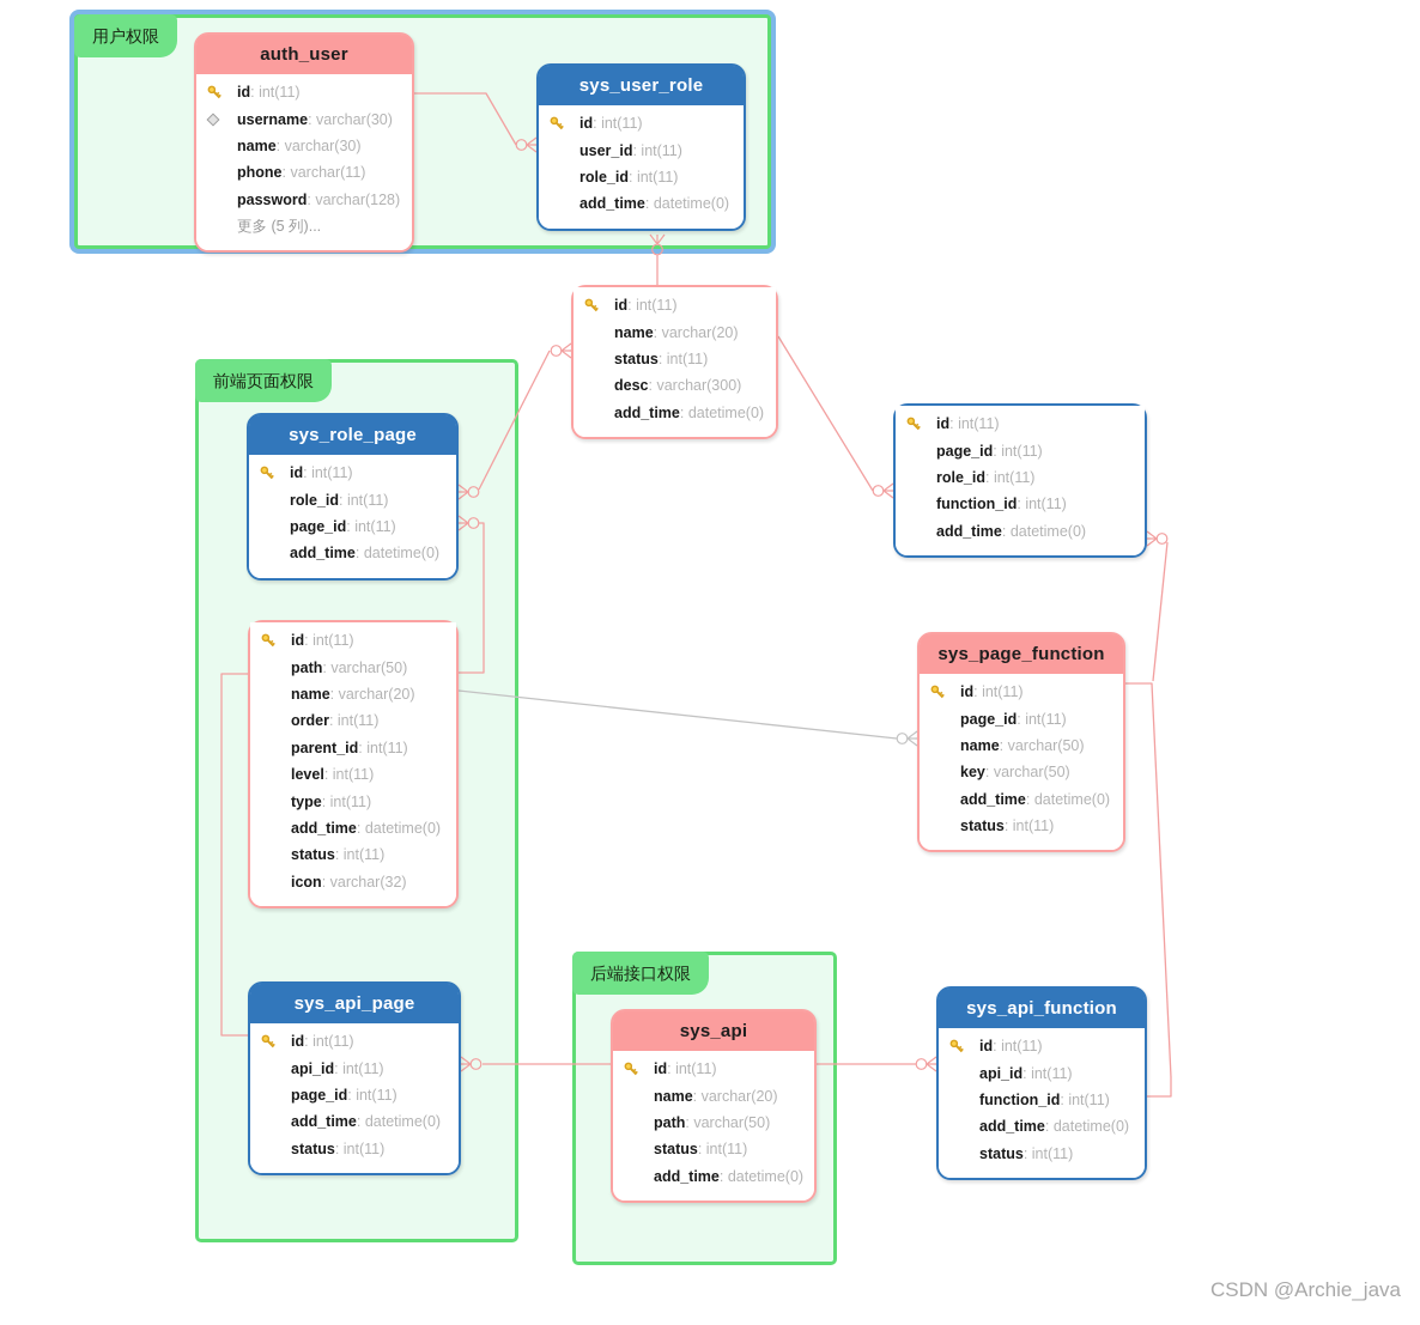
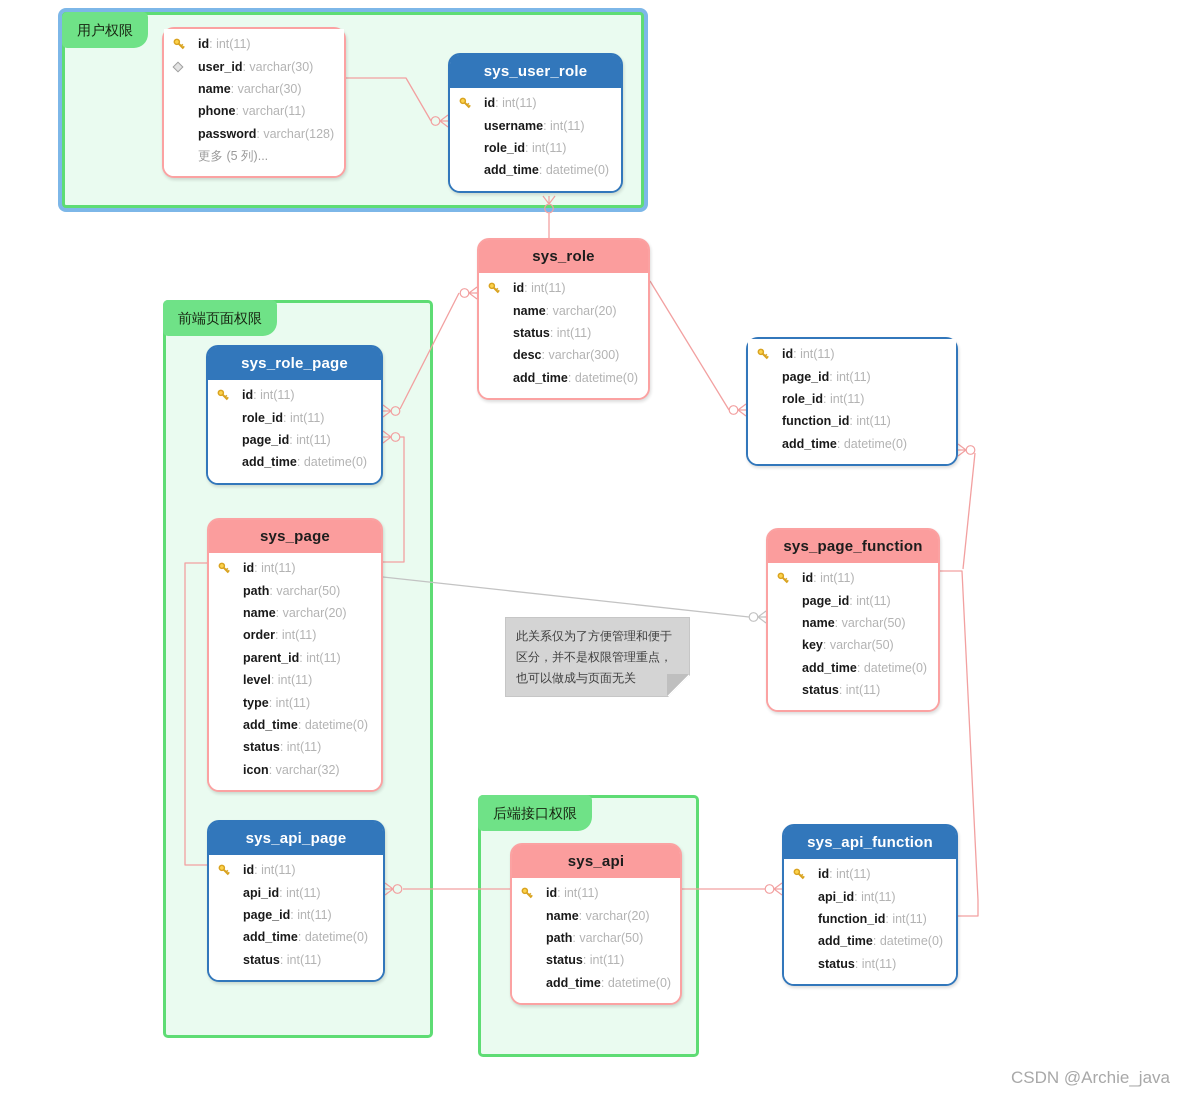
  用户权限
  前端页面权限
  后端接口权限
- auth_user
  id
  int(11)
- username
+ user_id
  varchar(30)
  name
  varchar(30)
  phone
  varchar(11)
  password
  varchar(128)
  更多 (5 列)...
  sys_user_role
  id
  int(11)
- user_id
+ username
  int(11)
  role_id
  int(11)
  add_time
  datetime(0)
+ sys_role
  id
  int(11)
  name
  varchar(20)
  status
  int(11)
  desc
  varchar(300)
  add_time
  datetime(0)
  sys_role_page
  id
  int(11)
  role_id
  int(11)
  page_id
  int(11)
  add_time
  datetime(0)
+ sys_page
  id
  int(11)
  path
  varchar(50)
  name
  varchar(20)
  order
  int(11)
  parent_id
  int(11)
  level
  int(11)
  type
  int(11)
  add_time
  datetime(0)
  status
  int(11)
  icon
  varchar(32)
  sys_api_page
  id
  int(11)
  api_id
  int(11)
  page_id
  int(11)
  add_time
  datetime(0)
  status
  int(11)
  id
  int(11)
  page_id
  int(11)
  role_id
  int(11)
  function_id
  int(11)
  add_time
  datetime(0)
  sys_page_function
  id
  int(11)
  page_id
  int(11)
  name
  varchar(50)
  key
  varchar(50)
  add_time
  datetime(0)
  status
  int(11)
  sys_api_function
  id
  int(11)
  api_id
  int(11)
  function_id
  int(11)
  add_time
  datetime(0)
  status
  int(11)
  sys_api
  id
  int(11)
  name
  varchar(20)
  path
  varchar(50)
  status
  int(11)
  add_time
  datetime(0)
+ 此关系仅为了方便管理和便于区分，并不是权限管理重点，也可以做成与页面无关
  CSDN @Archie_java
